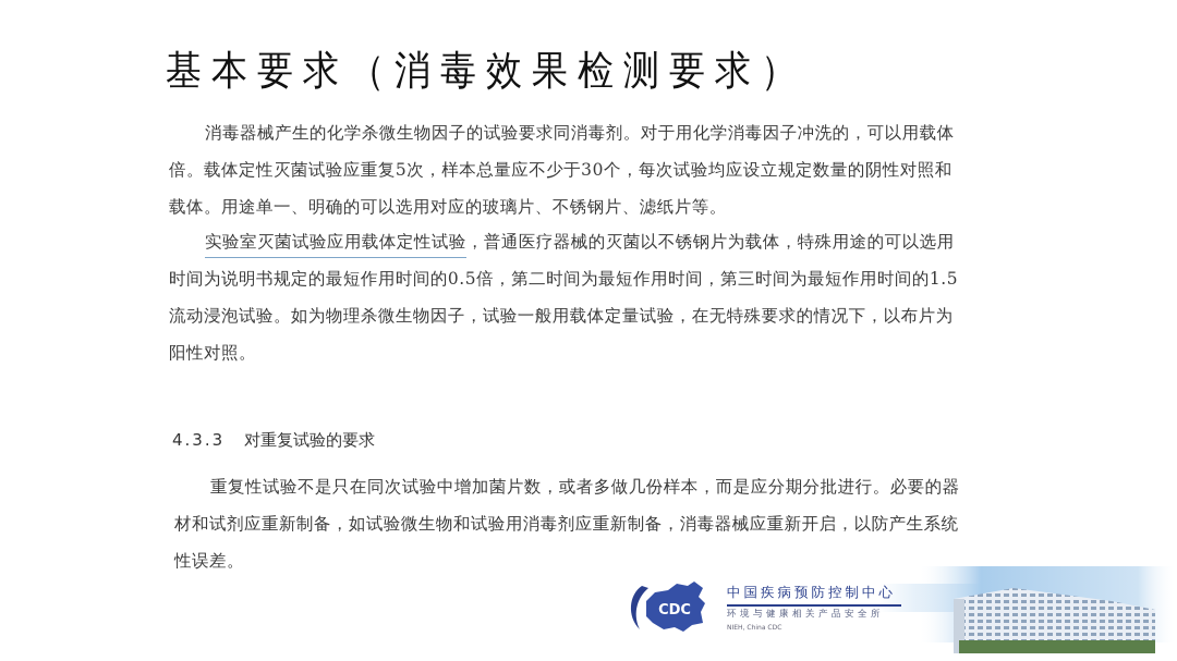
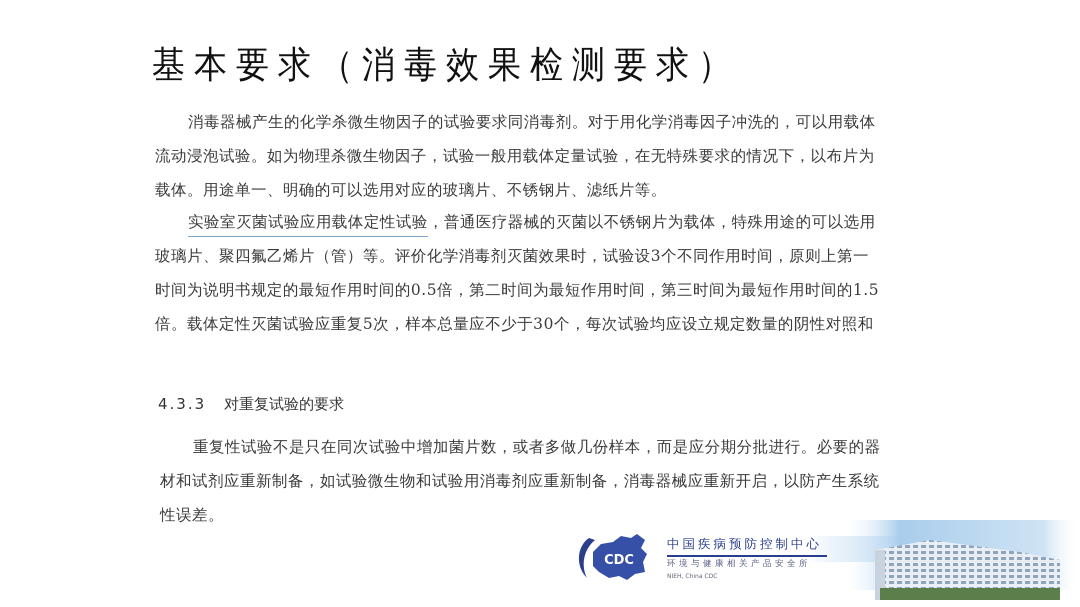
  基本要求（消毒效果检测要求）
  消毒器械产生的化学杀微生物因子的试验要求同消毒剂。对于用化学消毒因子冲洗的，可以用载体
- 倍。载体定性灭菌试验应重复5次，样本总量应不少于30个，每次试验均应设立规定数量的阴性对照和
+ 流动浸泡试验。如为物理杀微生物因子，试验一般用载体定量试验，在无特殊要求的情况下，以布片为
  载体。用途单一、明确的可以选用对应的玻璃片、不锈钢片、滤纸片等。
  实验室灭菌试验应用载体定性试验，普通医疗器械的灭菌以不锈钢片为载体，特殊用途的可以选用
+ 玻璃片、聚四氟乙烯片（管）等。评价化学消毒剂灭菌效果时，试验设3个不同作用时间，原则上第一
  时间为说明书规定的最短作用时间的0.5倍，第二时间为最短作用时间，第三时间为最短作用时间的1.5
- 流动浸泡试验。如为物理杀微生物因子，试验一般用载体定量试验，在无特殊要求的情况下，以布片为
+ 倍。载体定性灭菌试验应重复5次，样本总量应不少于30个，每次试验均应设立规定数量的阴性对照和
- 阳性对照。
  4.3.3 对重复试验的要求
  重复性试验不是只在同次试验中增加菌片数，或者多做几份样本，而是应分期分批进行。必要的器
  材和试剂应重新制备，如试验微生物和试验用消毒剂应重新制备，消毒器械应重新开启，以防产生系统
  性误差。
  CDC
  中国疾病预防控制中心
  环境与健康相关产品安全所
